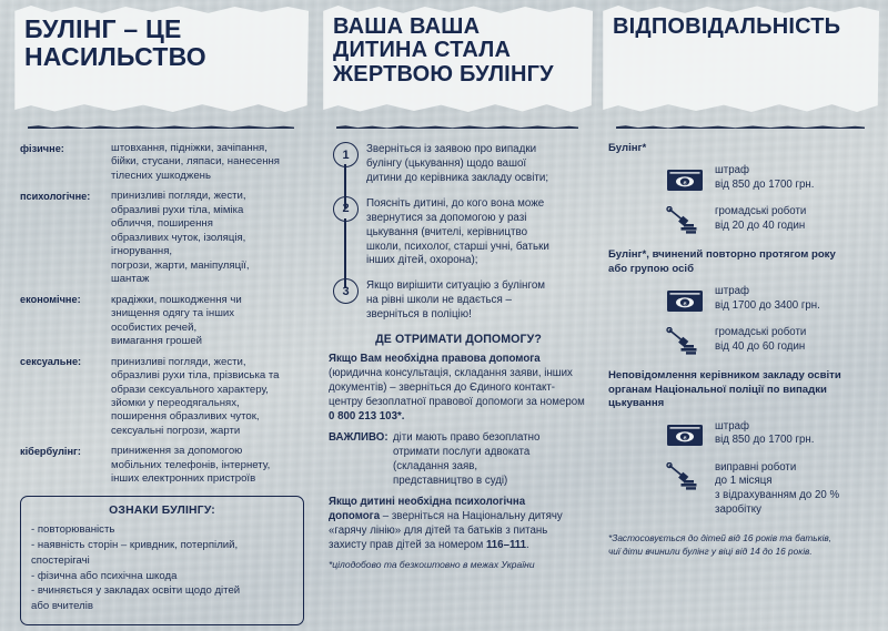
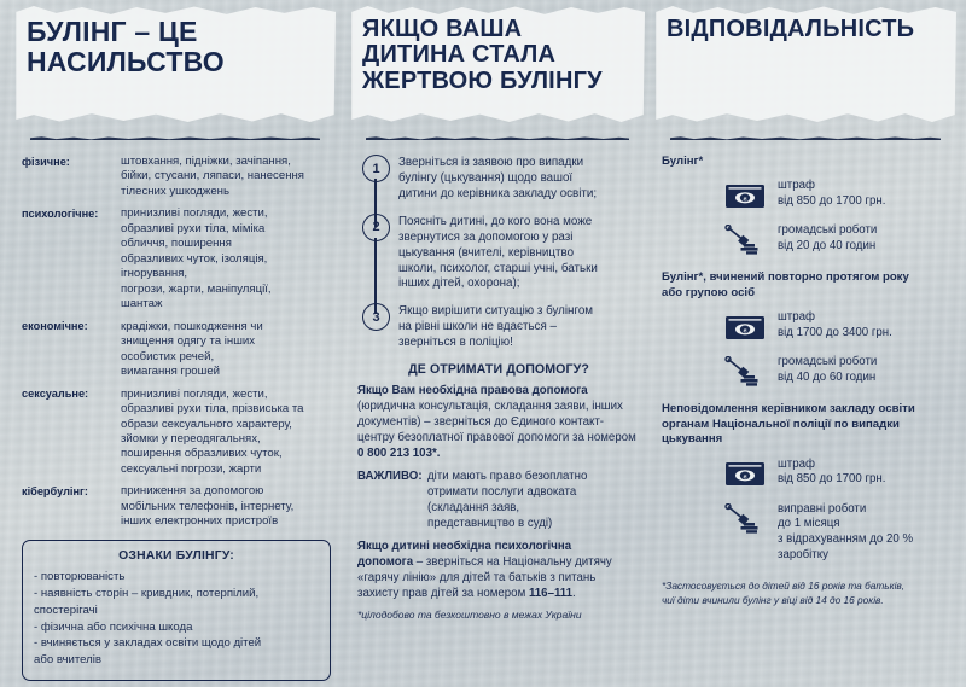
  БУЛІНГ – ЦЕ НАСИЛЬСТВО
  фізичне:
  штовхання, підніжки, зачіпання,
  бійки, стусани, ляпаси, нанесення
  тілесних ушкоджень
  психологічне:
  принизливі погляди, жести,
  образливі рухи тіла, міміка
  обличчя, поширення
  образливих чуток, ізоляція,
  ігнорування,
  погрози, жарти, маніпуляції,
  шантаж
  економічне:
  крадіжки, пошкодження чи
  знищення одягу та інших
  особистих речей,
  вимагання грошей
  сексуальне:
  принизливі погляди, жести,
  образливі рухи тіла, прізвиська та
  образи сексуального характеру,
  зйомки у переодягальнях,
  поширення образливих чуток,
  сексуальні погрози, жарти
  кібербулінг:
  приниження за допомогою
  мобільних телефонів, інтернету,
  інших електронних пристроїв
  ОЗНАКИ БУЛІНГУ:
  - повторюваність
  - наявність сторін – кривдник, потерпілий,
  спостерігачі
  - фізична або психічна шкода
  - вчиняється у закладах освіти щодо дітей
  або вчителів
- ВАША ВАША ДИТИНА СТАЛА ЖЕРТВОЮ БУЛІНГУ
+ ЯКЩО ВАША ДИТИНА СТАЛА ЖЕРТВОЮ БУЛІНГУ
  1
  Зверніться із заявою про випадки
  булінгу (цькування) щодо вашої
  дитини до керівника закладу освіти;
  2
  Поясніть дитині, до кого вона може
  звернутися за допомогою у разі
  цькування (вчителі, керівництво
  школи, психолог, старші учні, батьки
  інших дітей, охорона);
  3
  Якщо вирішити ситуацію з булінгом
  на рівні школи не вдається –
  зверніться в поліцію!
  ДЕ ОТРИМАТИ ДОПОМОГУ?
  Якщо Вам необхідна правова допомога (юридична консультація, складання заяви, інших документів) – зверніться до Єдиного контакт-центру безоплатної правової допомоги за номером 0 800 213 103*.
  ВАЖЛИВО:
  діти мають право безоплатно
  отримати послуги адвоката
  (складання заяв,
  представництво в суді)
  Якщо дитині необхідна психологічна
  допомога – зверніться на Національну дитячу «гарячу лінію» для дітей та батьків з питань захисту прав дітей за номером 116–111.
  *цілодобово та безкоштовно в межах України
  ВІДПОВІДАЛЬНІСТЬ
  Булінг*
  штраф
  від 850 до 1700 грн.
  громадські роботи
  від 20 до 40 годин
  Булінг*, вчинений повторно протягом року
  або групою осіб
  штраф
  від 1700 до 3400 грн.
  громадські роботи
  від 40 до 60 годин
  Неповідомлення керівником закладу освіти
  органам Національної поліції по випадки
  цькування
  штраф
  від 850 до 1700 грн.
  виправні роботи
  до 1 місяця
  з відрахуванням до 20 %
  заробітку
  *Застосовується до дітей від 16 років та батьків,
  чиї діти вчинили булінг у віці від 14 до 16 років.
